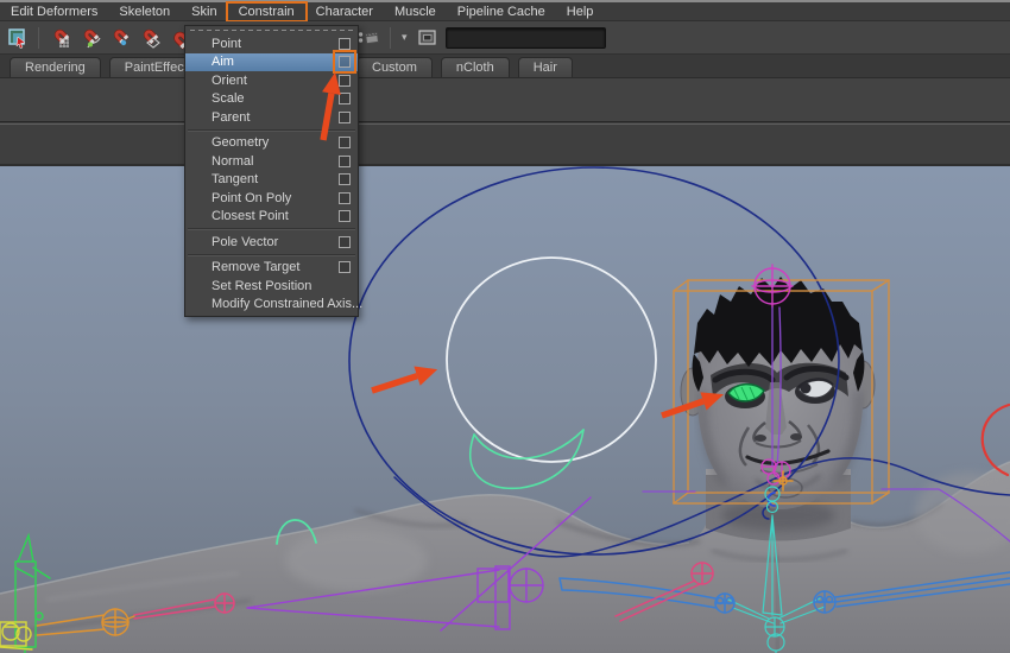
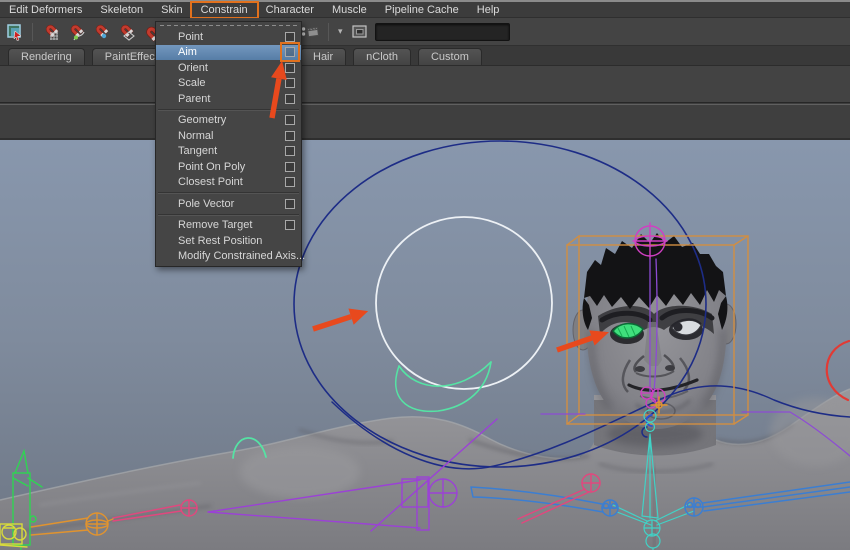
  Edit Deformers
  Skeleton
  Skin
  Constrain
  Character
  Muscle
  Pipeline Cache
  Help
  ▾
  Rendering
  PaintEffec
- Custom
+ Hair
  nCloth
- Hair
+ Custom
  Point
  Aim
  Orient
  Scale
  Parent
  Geometry
  Normal
  Tangent
  Point On Poly
  Closest Point
  Pole Vector
  Remove Target
  Set Rest Position
  Modify Constrained Axis...
